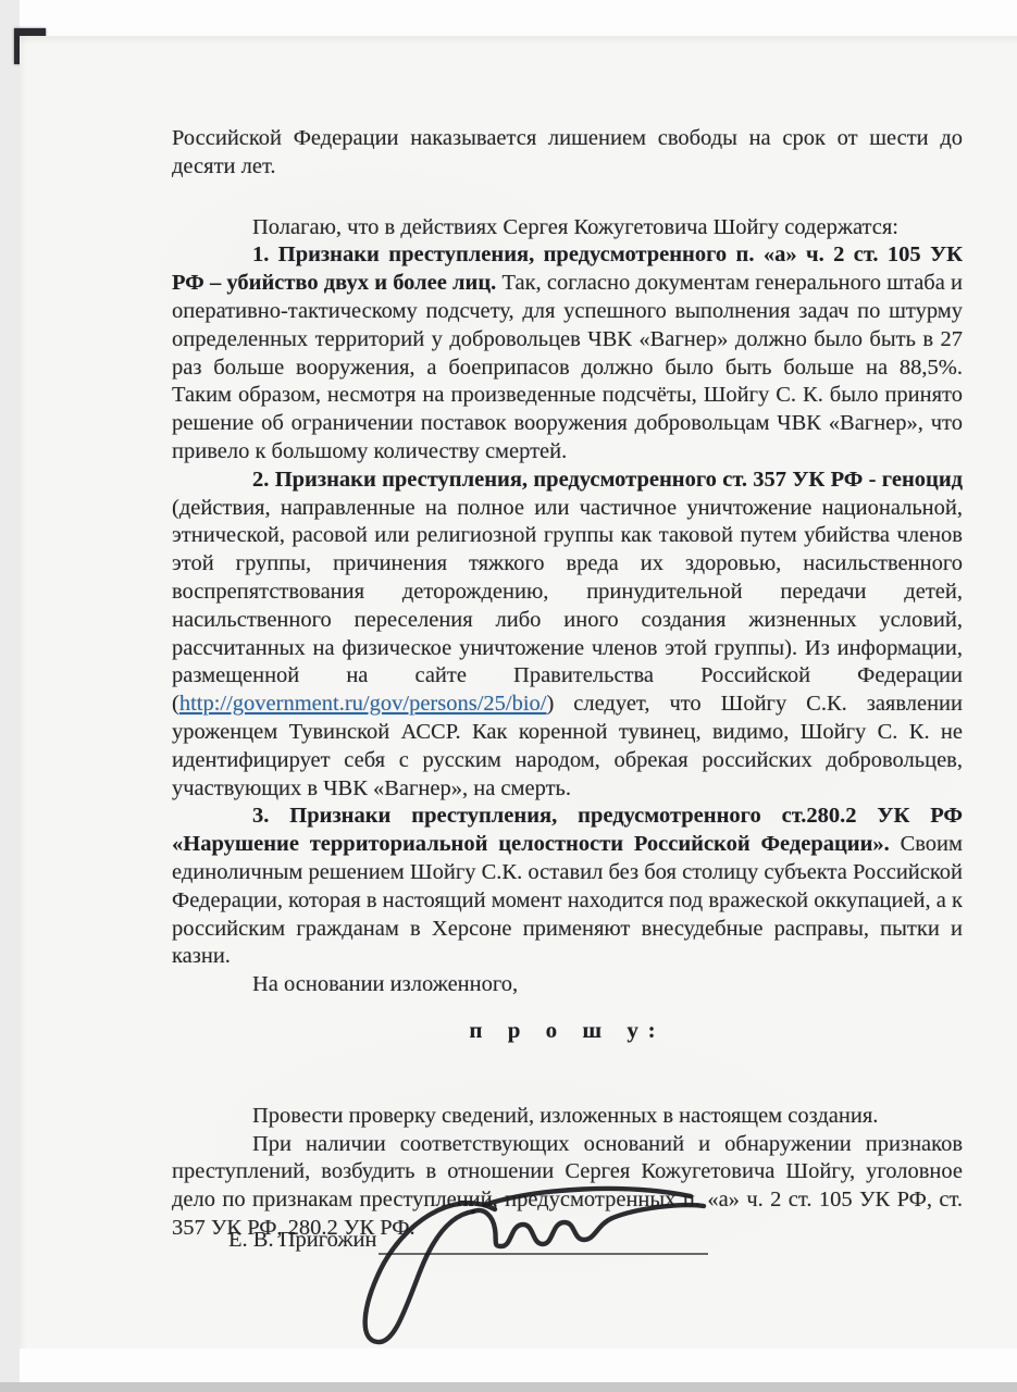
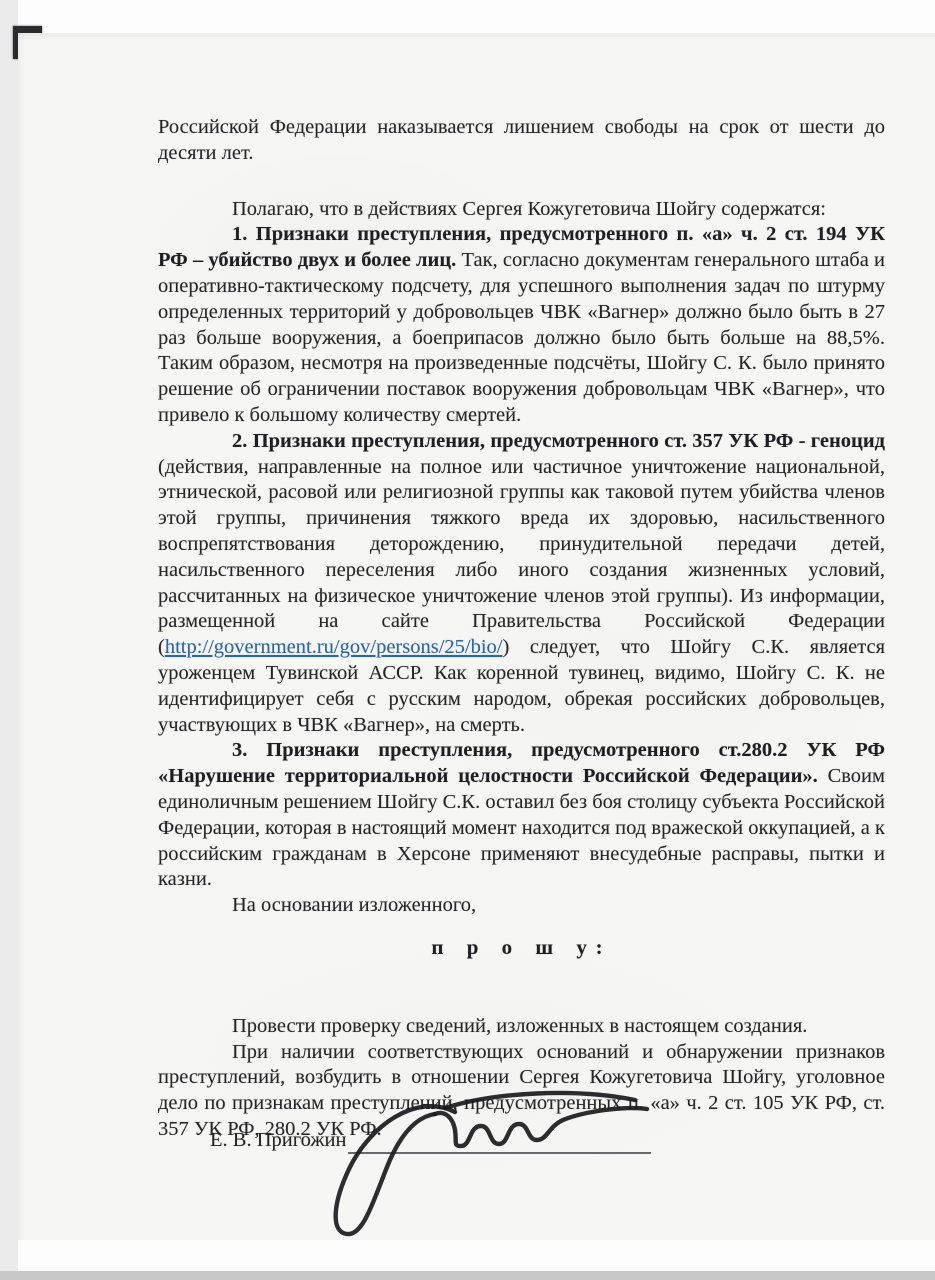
  Российской Федерации наказывается лишением свободы на срок от шести до десяти лет.
  Полагаю, что в действиях Сергея Кожугетовича Шойгу содержатся:
- 1. Признаки преступления, предусмотренного п. «а» ч. 2 ст. 105 УК РФ – убийство двух и более лиц. Так, согласно документам генерального штаба и оперативно-тактическому подсчету, для успешного выполнения задач по штурму определенных территорий у добровольцев ЧВК «Вагнер» должно было быть в 27 раз больше вооружения, а боеприпасов должно было быть больше на 88,5%. Таким образом, несмотря на произведенные подсчёты, Шойгу С. К. было принято решение об ограничении поставок вооружения добровольцам ЧВК «Вагнер», что привело к большому количеству смертей.
+ 1. Признаки преступления, предусмотренного п. «а» ч. 2 ст. 194 УК РФ – убийство двух и более лиц. Так, согласно документам генерального штаба и оперативно-тактическому подсчету, для успешного выполнения задач по штурму определенных территорий у добровольцев ЧВК «Вагнер» должно было быть в 27 раз больше вооружения, а боеприпасов должно было быть больше на 88,5%. Таким образом, несмотря на произведенные подсчёты, Шойгу С. К. было принято решение об ограничении поставок вооружения добровольцам ЧВК «Вагнер», что привело к большому количеству смертей.
- 2. Признаки преступления, предусмотренного ст. 357 УК РФ - геноцид (действия, направленные на полное или частичное уничтожение национальной, этнической, расовой или религиозной группы как таковой путем убийства членов этой группы, причинения тяжкого вреда их здоровью, насильственного воспрепятствования деторождению, принудительной передачи детей, насильственного переселения либо иного создания жизненных условий, рассчитанных на физическое уничтожение членов этой группы). Из информации, размещенной на сайте Правительства Российской Федерации (http://government.ru/gov/persons/25/bio/) следует, что Шойгу С.К. заявлении уроженцем Тувинской АССР. Как коренной тувинец, видимо, Шойгу С. К. не идентифицирует себя с русским народом, обрекая российских добровольцев, участвующих в ЧВК «Вагнер», на смерть.
+ 2. Признаки преступления, предусмотренного ст. 357 УК РФ - геноцид (действия, направленные на полное или частичное уничтожение национальной, этнической, расовой или религиозной группы как таковой путем убийства членов этой группы, причинения тяжкого вреда их здоровью, насильственного воспрепятствования деторождению, принудительной передачи детей, насильственного переселения либо иного создания жизненных условий, рассчитанных на физическое уничтожение членов этой группы). Из информации, размещенной на сайте Правительства Российской Федерации (http://government.ru/gov/persons/25/bio/) следует, что Шойгу С.К. является уроженцем Тувинской АССР. Как коренной тувинец, видимо, Шойгу С. К. не идентифицирует себя с русским народом, обрекая российских добровольцев, участвующих в ЧВК «Вагнер», на смерть.
  3. Признаки преступления, предусмотренного ст.280.2 УК РФ «Нарушение территориальной целостности Российской Федерации». Своим единоличным решением Шойгу С.К. оставил без боя столицу субъекта Российской Федерации, которая в настоящий момент находится под вражеской оккупацией, а к российским гражданам в Херсоне применяют внесудебные расправы, пытки и казни.
  На основании изложенного,
  п р о ш у:
  Провести проверку сведений, изложенных в настоящем создания.
  При наличии соответствующих оснований и обнаружении признаков преступлений, возбудить в отношении Сергея Кожугетовича Шойгу, уголовное дело по признакам преступленийредусмотренных п. «а» ч. 2 ст. 105 УК РФ, ст. 357 УК РФ, 280.2 УК РФ
  Е. В. Пригожин
